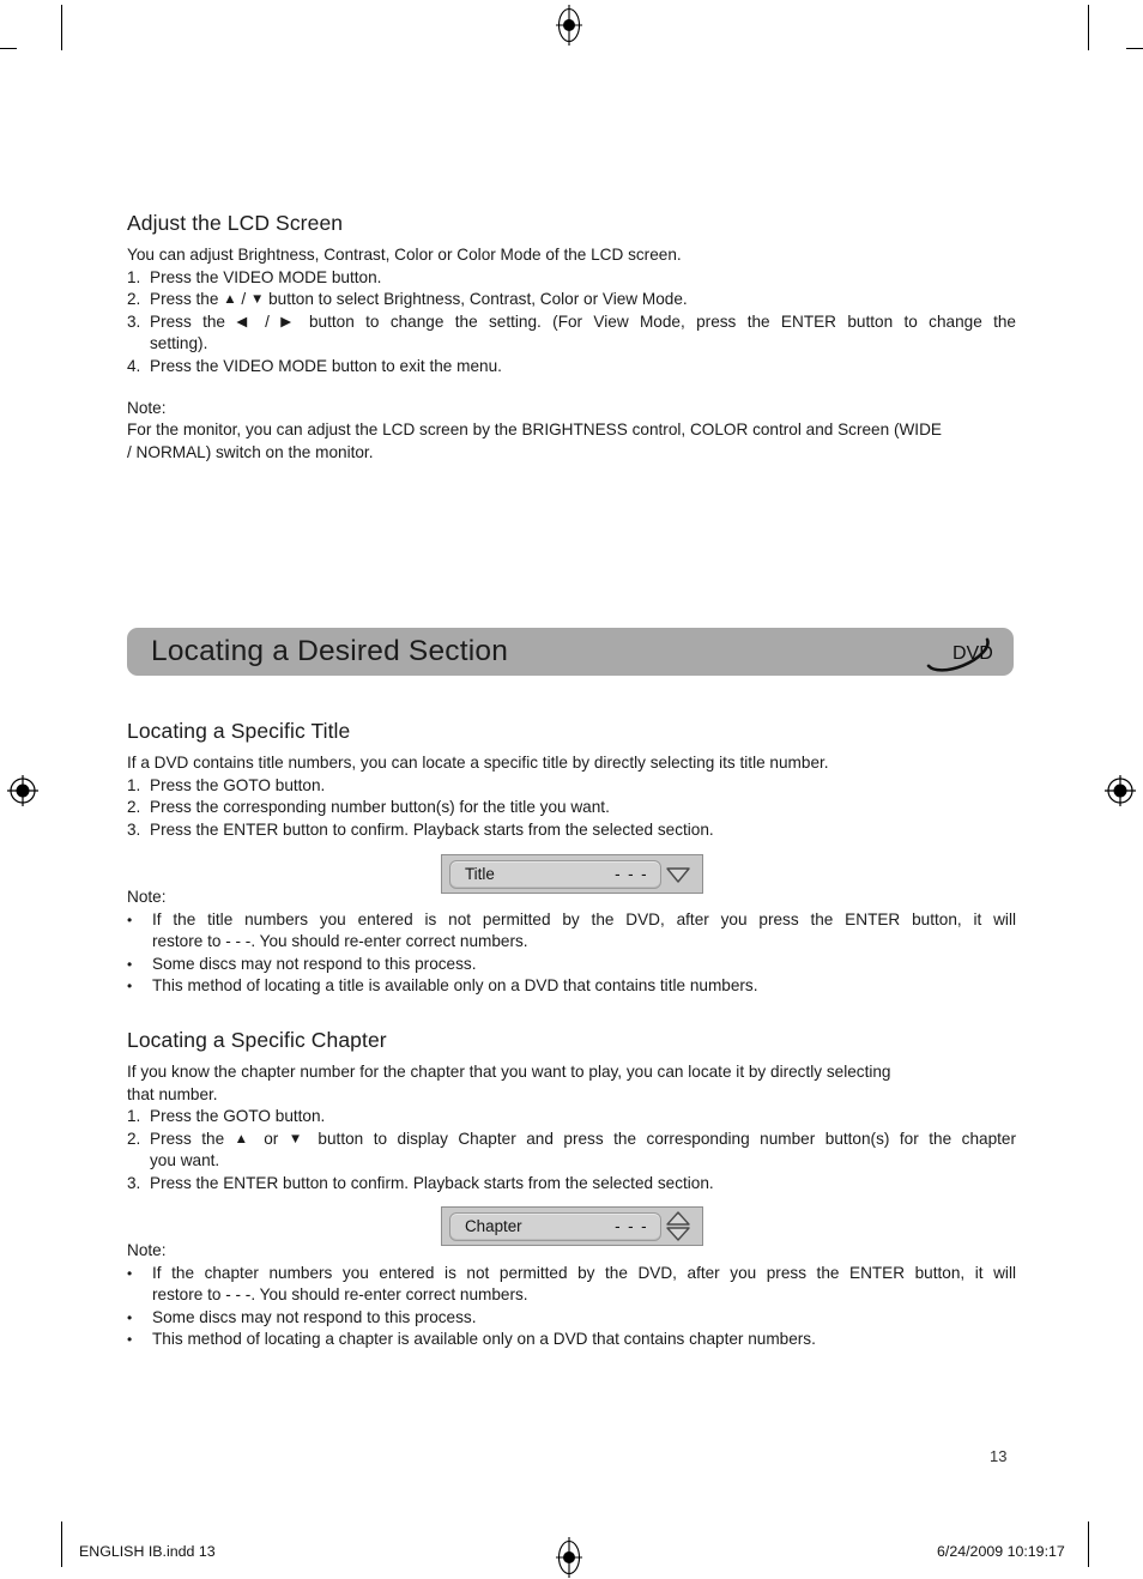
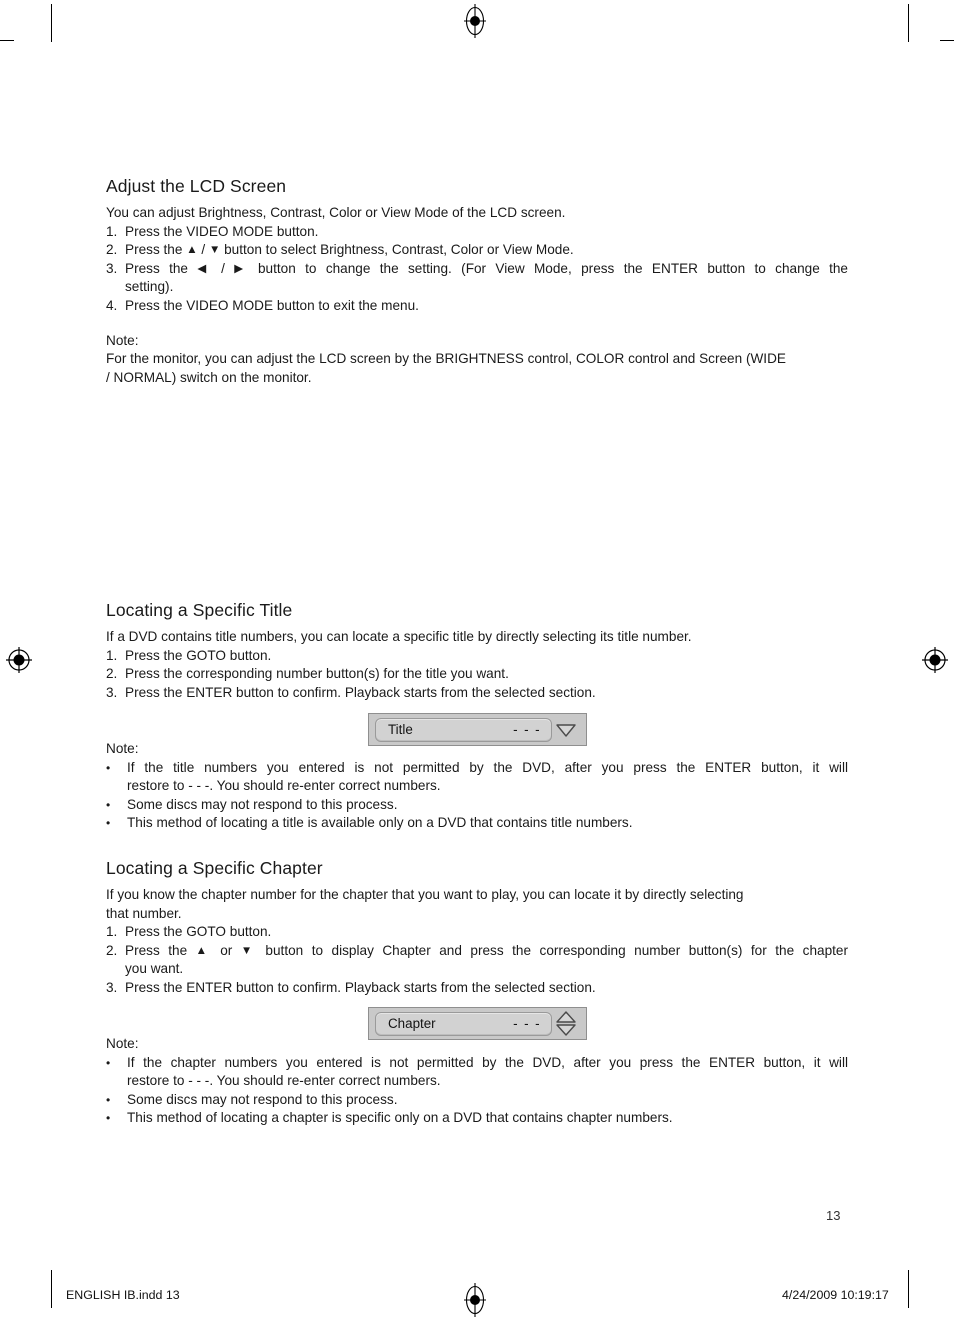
  Adjust the LCD Screen
- You can adjust Brightness, Contrast, Color or Color Mode of the LCD screen.
+ You can adjust Brightness, Contrast, Color or View Mode of the LCD screen.
  1.
  Press the VIDEO MODE button.
  2.
  Press the ▲ / ▼ button to select Brightness, Contrast, Color or View Mode.
  3.
  Press the ◀ / ▶ button to change the setting. (For View Mode, press the ENTER button to change the
  setting).
  4.
  Press the VIDEO MODE button to exit the menu.
  Note:
  For the monitor, you can adjust the LCD screen by the BRIGHTNESS control, COLOR control and Screen (WIDE
  / NORMAL) switch on the monitor.
- Locating a Desired Section
- DVD
  Locating a Specific Title
  If a DVD contains title numbers, you can locate a specific title by directly selecting its title number.
  1.
  Press the GOTO button.
  2.
  Press the corresponding number button(s) for the title you want.
  3.
  Press the ENTER button to confirm. Playback starts from the selected section.
  Title
  - - -
  Note:
  •
  If the title numbers you entered is not permitted by the DVD, after you press the ENTER button, it will
  restore to - - -. You should re-enter correct numbers.
  •
  Some discs may not respond to this process.
  •
  This method of locating a title is available only on a DVD that contains title numbers.
  Locating a Specific Chapter
  If you know the chapter number for the chapter that you want to play, you can locate it by directly selecting
  that number.
  1.
  Press the GOTO button.
  2.
  Press the ▲ or ▼ button to display Chapter and press the corresponding number button(s) for the chapter
  you want.
  3.
  Press the ENTER button to confirm. Playback starts from the selected section.
  Chapter
  - - -
  Note:
  •
  If the chapter numbers you entered is not permitted by the DVD, after you press the ENTER button, it will
  restore to - - -. You should re-enter correct numbers.
  •
  Some discs may not respond to this process.
  •
- This method of locating a chapter is available only on a DVD that contains chapter numbers.
+ This method of locating a chapter is specific only on a DVD that contains chapter numbers.
  13
  ENGLISH IB.indd 13
- 6/24/2009 10:19:17
+ 4/24/2009 10:19:17
